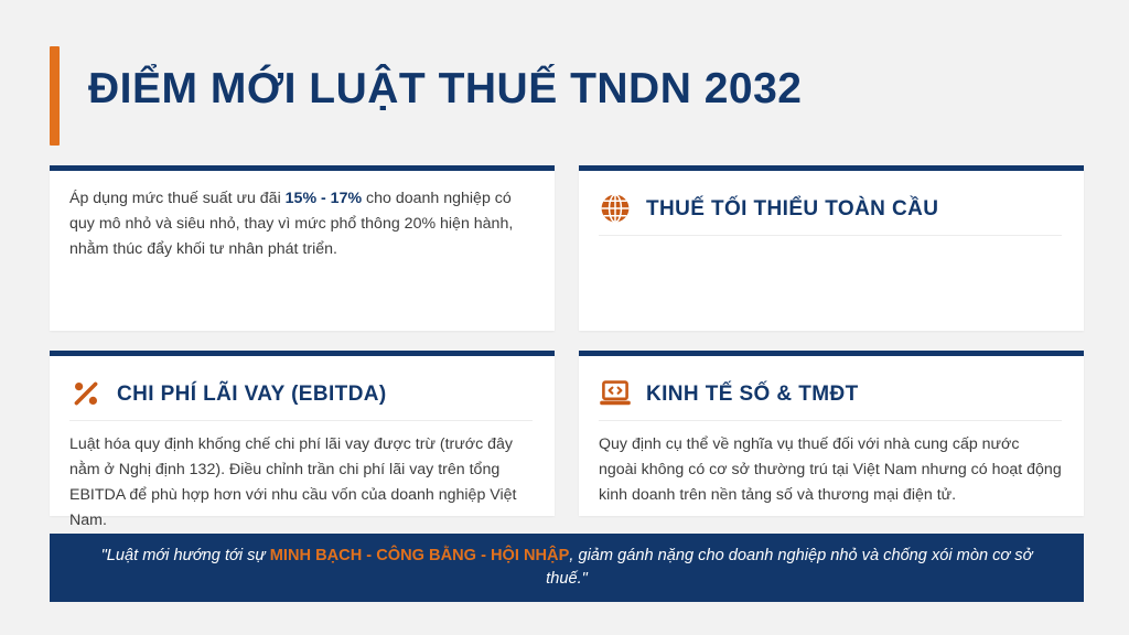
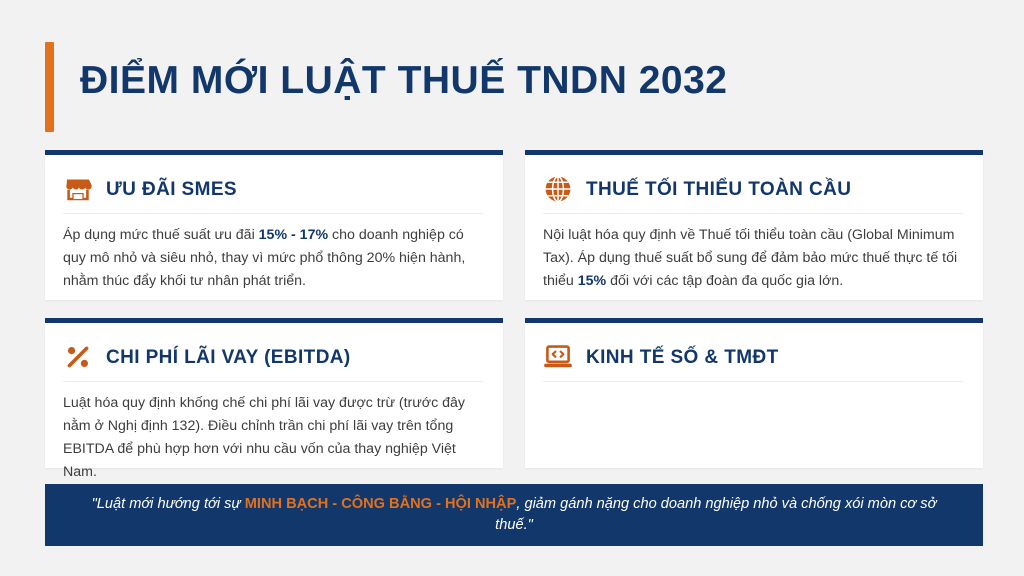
  ĐIỂM MỚI LUẬT THUẾ TNDN 2032
+ ƯU ĐÃI SMES
  Áp dụng mức thuế suất ưu đãi 15% - 17% cho doanh nghiệp có quy mô nhỏ và siêu nhỏ, thay vì mức phổ thông 20% hiện hành, nhằm thúc đẩy khối tư nhân phát triển.
  THUẾ TỐI THIỂU TOÀN CẦU
+ Nội luật hóa quy định về Thuế tối thiểu toàn cầu (Global Minimum Tax). Áp dụng thuế suất bổ sung để đảm bảo mức thuế thực tế tối thiểu 15% đối với các tập đoàn đa quốc gia lớn.
  CHI PHÍ LÃI VAY (EBITDA)
- Luật hóa quy định khống chế chi phí lãi vay được trừ (trước đây nằm ở Nghị định 132). Điều chỉnh trần chi phí lãi vay trên tổng EBITDA để phù hợp hơn với nhu cầu vốn của doanh nghiệp Việt Nam.
+ Luật hóa quy định khống chế chi phí lãi vay được trừ (trước đây nằm ở Nghị định 132). Điều chỉnh trần chi phí lãi vay trên tổng EBITDA để phù hợp hơn với nhu cầu vốn của thay nghiệp Việt Nam.
  KINH TẾ SỐ & TMĐT
- Quy định cụ thể về nghĩa vụ thuế đối với nhà cung cấp nước ngoài không có cơ sở thường trú tại Việt Nam nhưng có hoạt động kinh doanh trên nền tảng số và thương mại điện tử.
  "Luật mới hướng tới sự MINH BẠCH - CÔNG BẰNG - HỘI NHẬP, giảm gánh nặng cho doanh nghiệp nhỏ và chống xói mòn cơ sở thuế."
